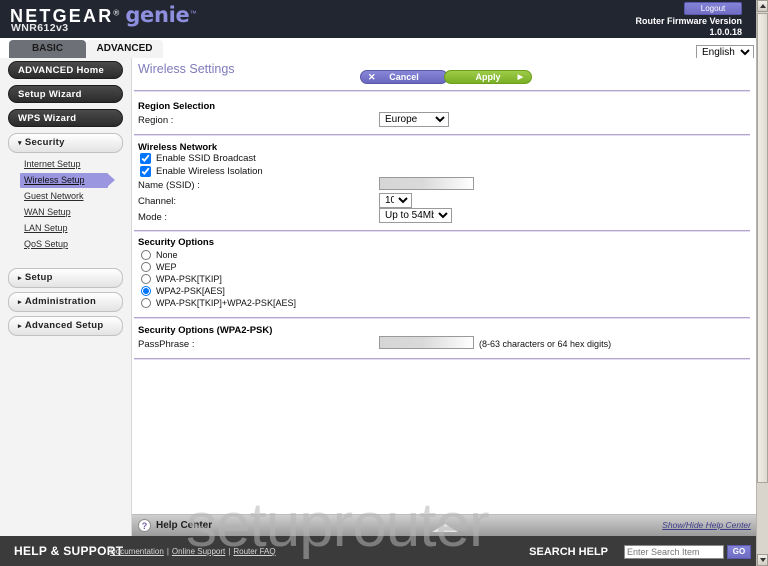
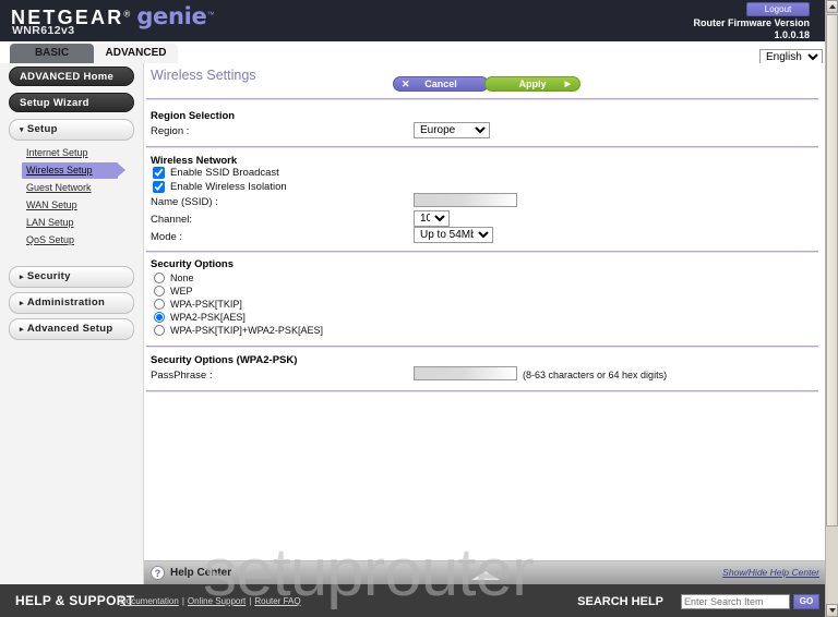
  NETGEAR® genie
  WNR612v3
  Logout
  Router Firmware Version
  1.0.0.18
  BASIC
  ADVANCED
  English
  ADVANCED Home
  Setup Wizard
- WPS Wizard
- Security
+ Setup
  Internet Setup
  Wireless Setup
  Guest Network
  WAN Setup
  LAN Setup
  QoS Setup
- Setup
+ Security
  Administration
  Advanced Setup
  Wireless Settings
  ✕
  Cancel
  Apply
  Region Selection
  Region :
  Europe
  Wireless Network
  Enable SSID Broadcast
  Enable Wireless Isolation
  Name (SSID) :
  Channel:
  10
  Mode :
  Up to 54Mb
  Security Options
  None
  WEP
  WPA-PSK[TKIP]
  WPA2-PSK[AES]
  WPA-PSK[TKIP]+WPA2-PSK[AES]
  Security Options (WPA2-PSK)
  PassPhrase :
  (8-63 characters or 64 hex digits)
  ?
  Help Center
  Show/Hide Help Center
  HELP & SUPPORT
  Documentation | Online Support | Router FAQ
  SEARCH HELP
  Enter Search Item
  GO
  setuprouter
